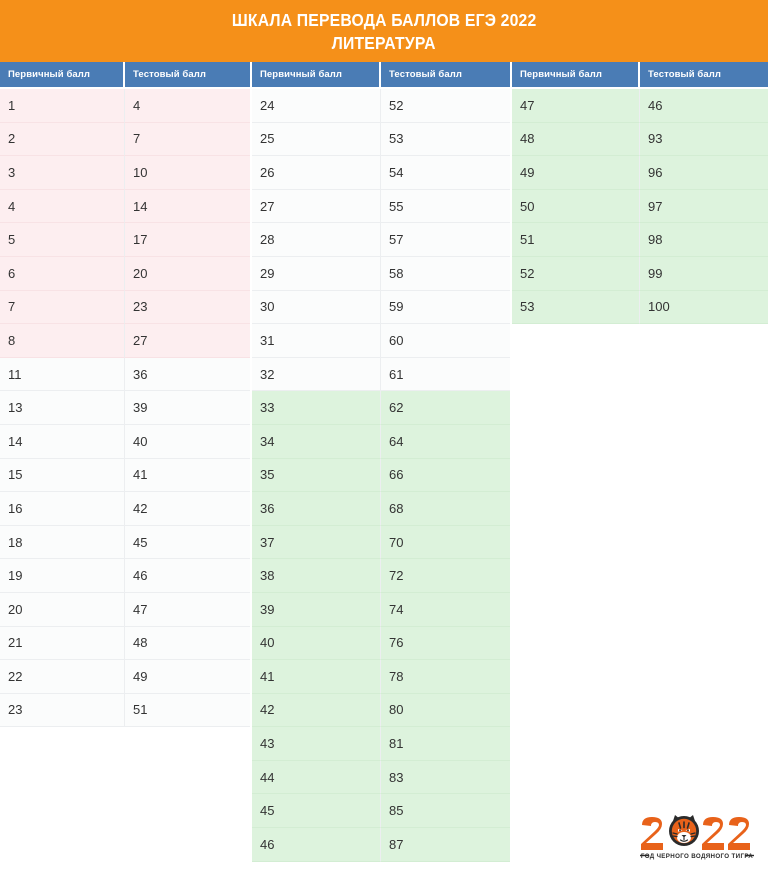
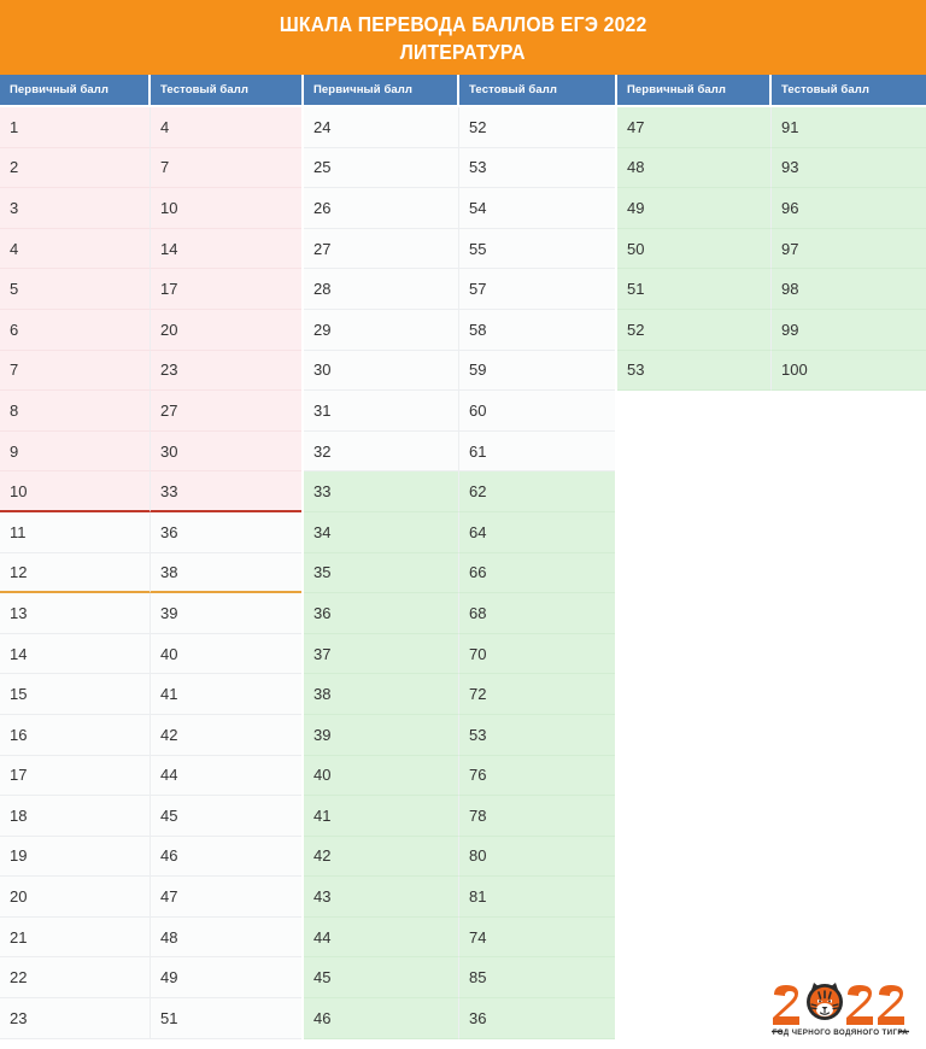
  ШКАЛА ПЕРЕВОДА БАЛЛОВ ЕГЭ 2022
  ЛИТЕРАТУРА
  Первичный балл	Тестовый балл
  1	4
  2	7
  3	10
  4	14
  5	17
  6	20
  7	23
  8	27
+ 9	30
+ 10	33
  11	36
+ 12	38
  13	39
  14	40
  15	41
  16	42
+ 17	44
  18	45
  19	46
  20	47
  21	48
  22	49
  23	51
  Первичный балл	Тестовый балл
  24	52
  25	53
  26	54
  27	55
  28	57
  29	58
  30	59
  31	60
  32	61
  33	62
  34	64
  35	66
  36	68
  37	70
  38	72
- 39	74
+ 39	53
  40	76
  41	78
  42	80
  43	81
- 44	83
+ 44	74
  45	85
- 46	87
+ 46	36
  Первичный балл	Тестовый балл
- 47	46
+ 47	91
  48	93
  49	96
  50	97
  51	98
  52	99
  53	100
